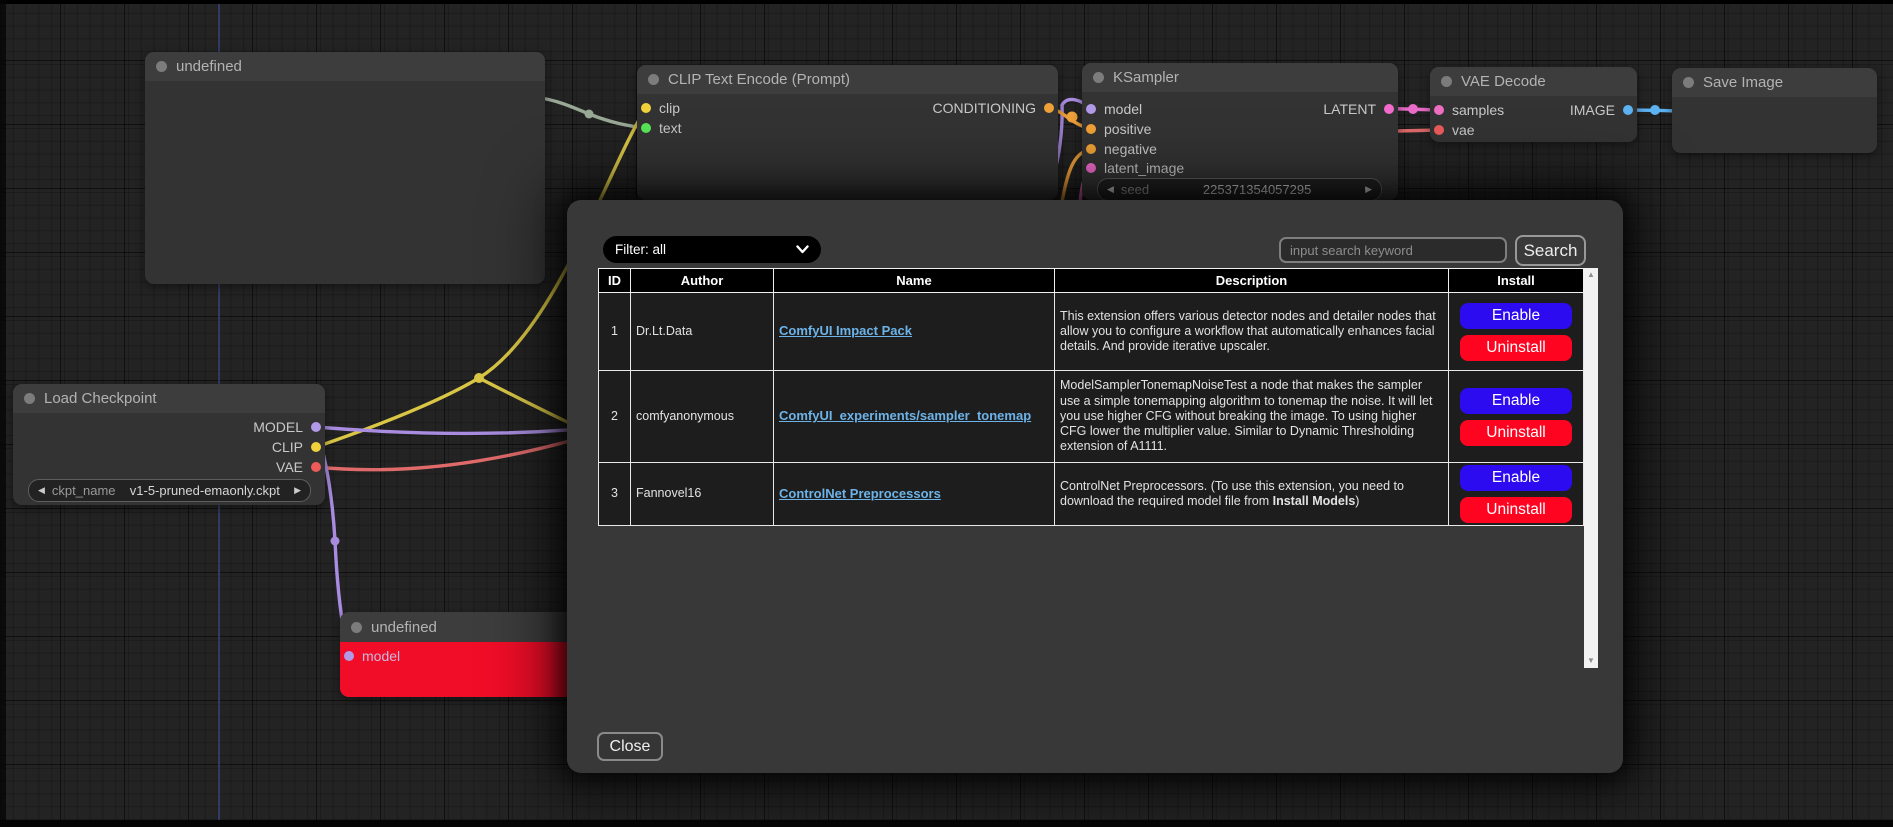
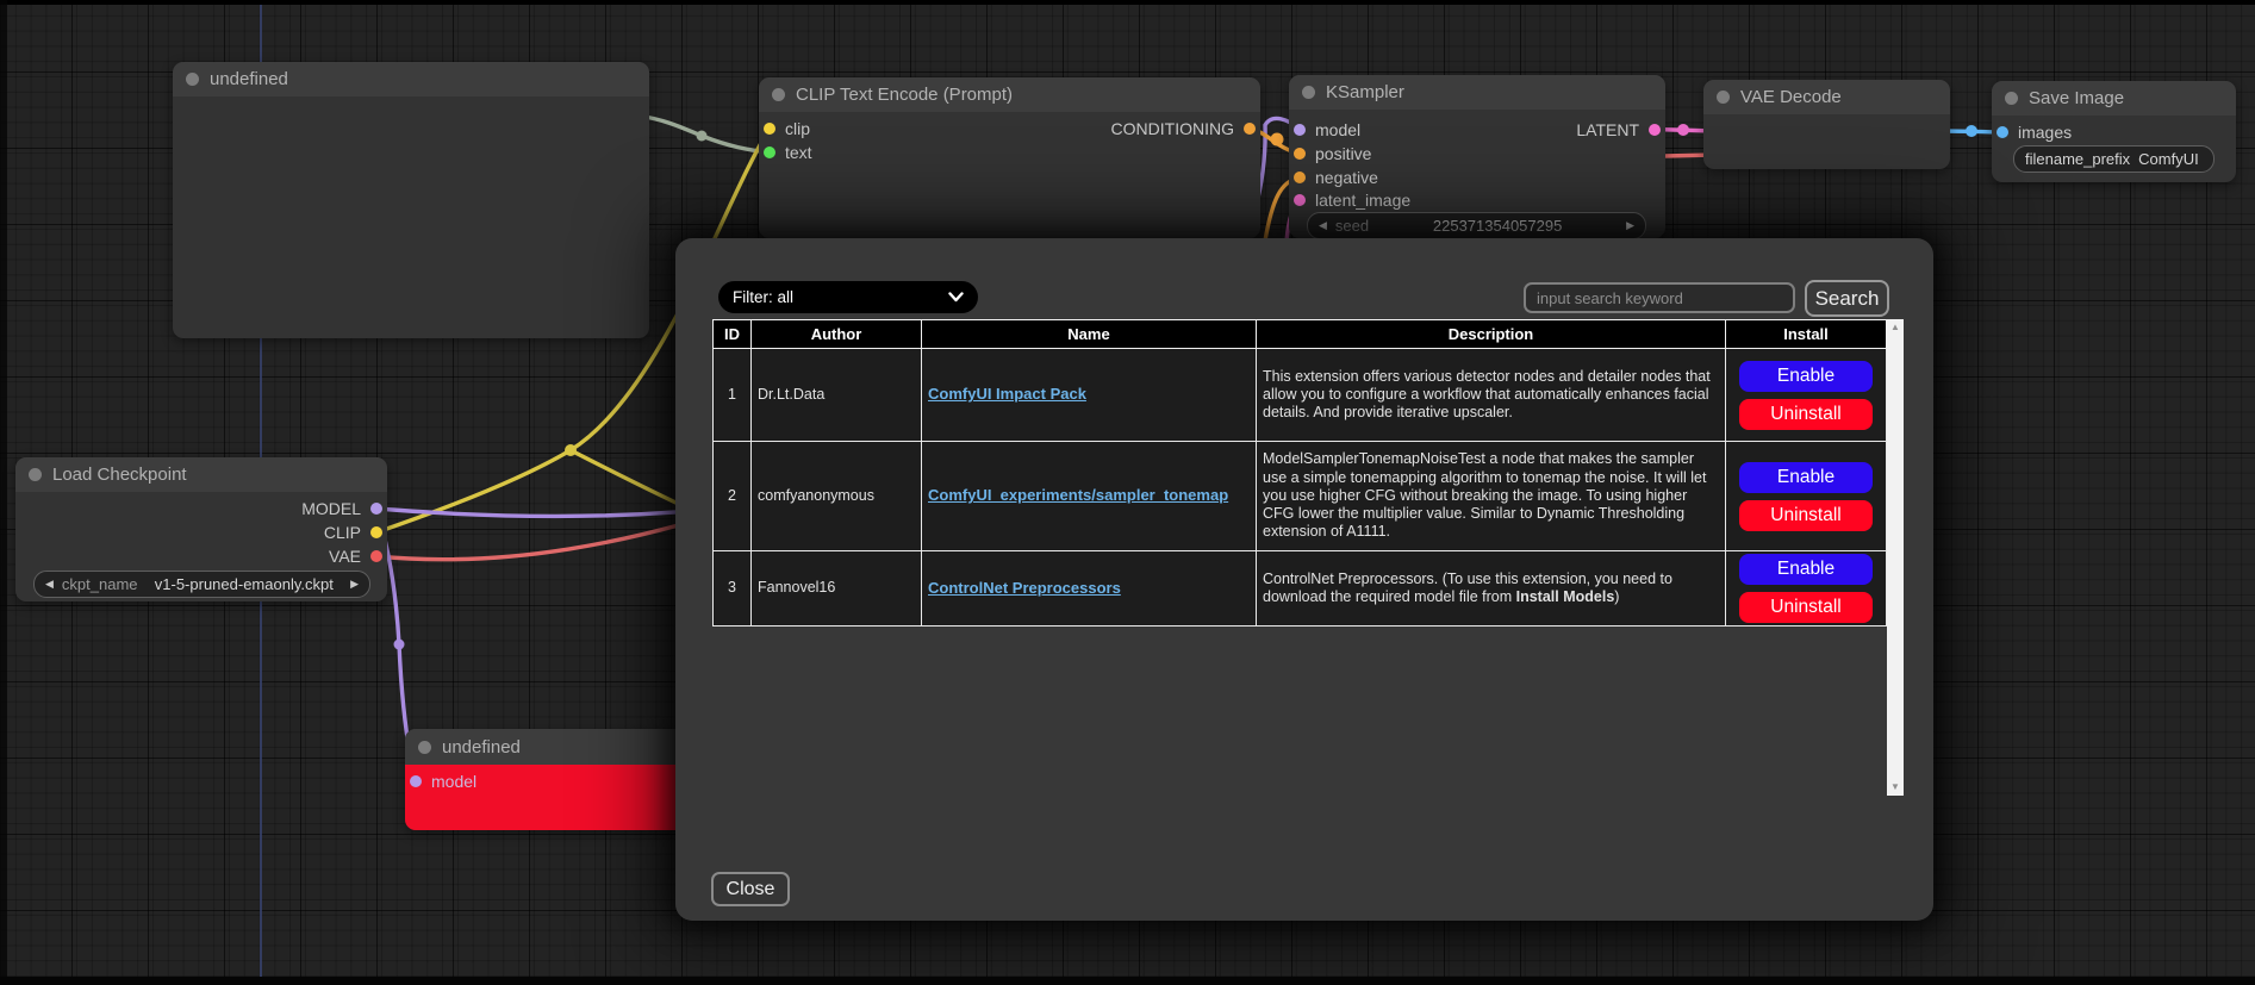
  undefined
  CLIP Text Encode (Prompt)
  clip
  text
  CONDITIONING
  KSampler
  model
  positive
  negative
  latent_image
  LATENT
  ◀
  seed
  225371354057295
  ▶
  VAE Decode
- samples
- vae
- IMAGE
  Save Image
+ images
+ filename_prefix
+ ComfyUI
  Load Checkpoint
  MODEL
  CLIP
  VAE
  ◀
  ckpt_name
  v1-5-pruned-emaonly.ckpt
  ▶
  undefined
  model
  Filter: all
  input search keyword
  Search
  ID	Author	Name	Description	Install
  1	Dr.Lt.Data	ComfyUI Impact Pack	This extension offers various detector nodes and detailer nodes that allow you to configure a workflow that automatically enhances facial details. And provide iterative upscaler.	EnableUninstall
  2	comfyanonymous	ComfyUI_experiments/sampler_tonemap	ModelSamplerTonemapNoiseTest a node that makes the sampler use a simple tonemapping algorithm to tonemap the noise. It will let you use higher CFG without breaking the image. To using higher CFG lower the multiplier value. Similar to Dynamic Thresholding extension of A1111.	EnableUninstall
  3	Fannovel16	ControlNet Preprocessors	ControlNet Preprocessors. (To use this extension, you need to download the required model file from Install Models)	EnableUninstall
  ▲
  ▼
  Close
